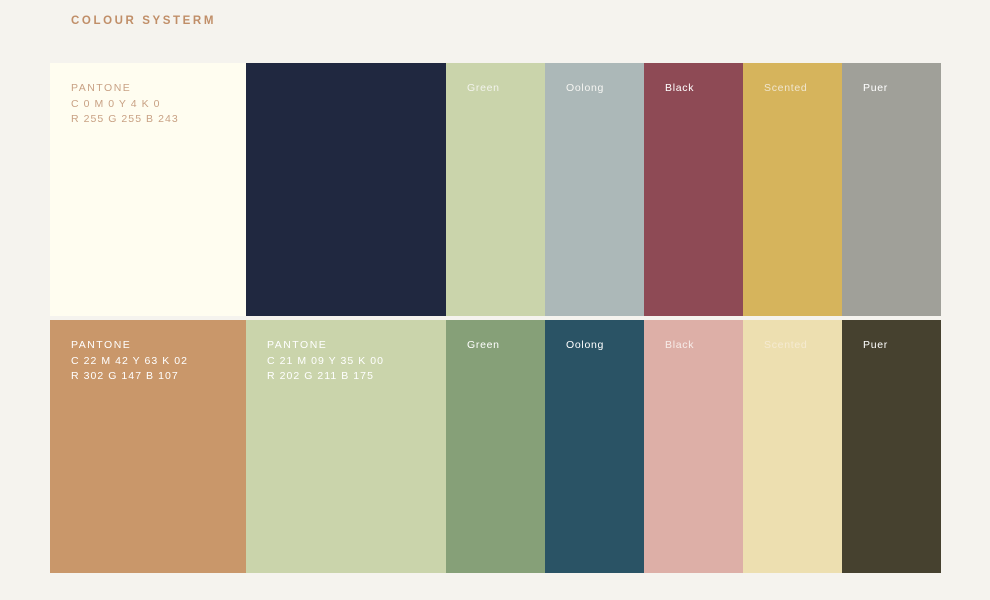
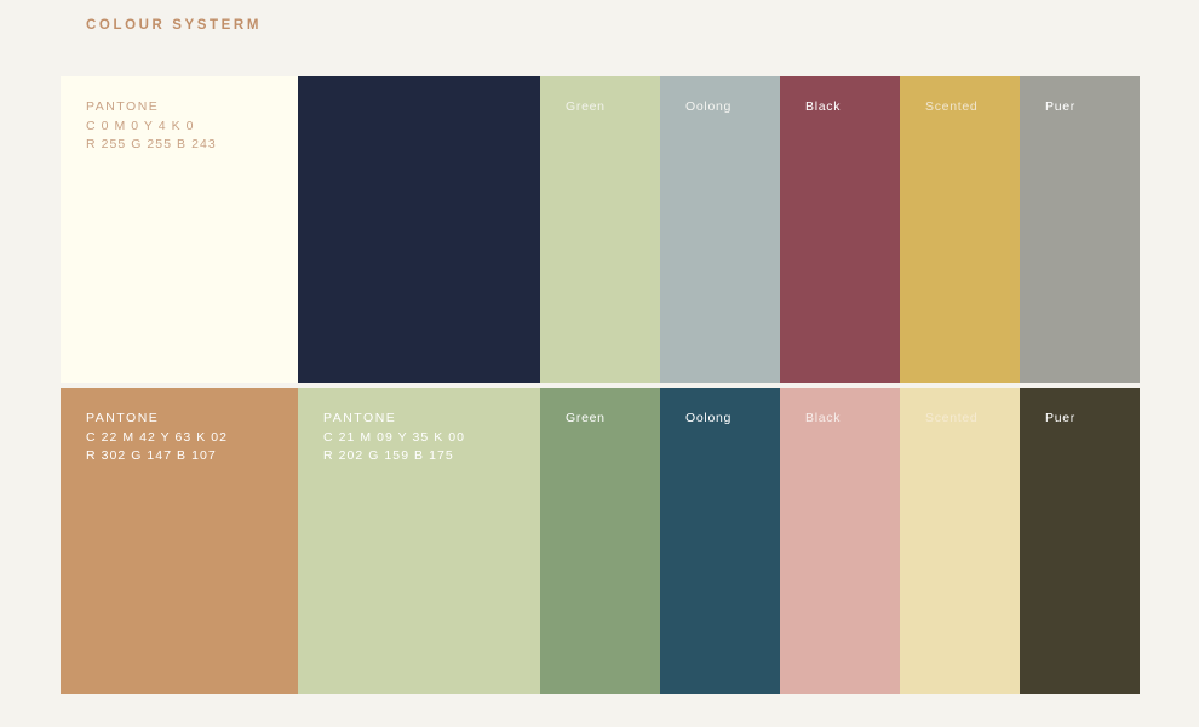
  COLOUR SYSTERM
  PANTONE
  C 0 M 0 Y 4 K 0
  R 255 G 255 B 243
  Green
  Oolong
  Black
  Scented
  Puer
  PANTONE
  C 22 M 42 Y 63 K 02
  R 302 G 147 B 107
  PANTONE
  C 21 M 09 Y 35 K 00
- R 202 G 211 B 175
+ R 202 G 159 B 175
  Green
  Oolong
  Black
  Scented
  Puer
